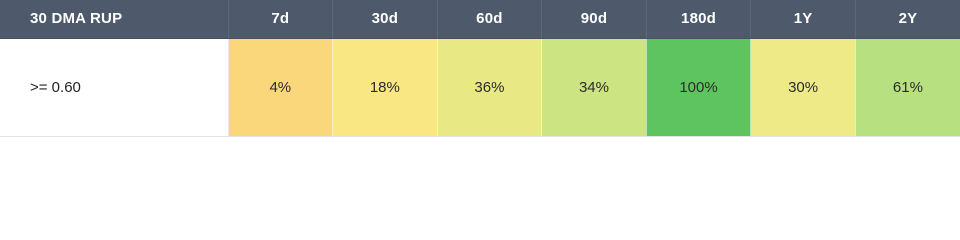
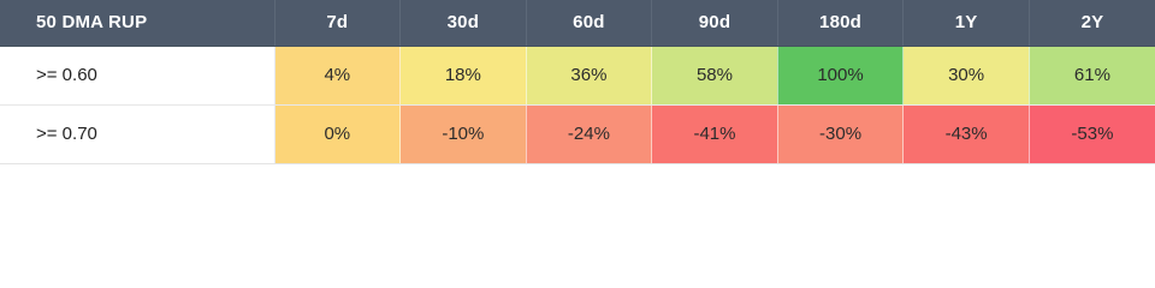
- 30 DMA RUP	7d	30d	60d	90d	180d	1Y	2Y
+ 50 DMA RUP	7d	30d	60d	90d	180d	1Y	2Y
- >= 0.60	4%	18%	36%	34%	100%	30%	61%
+ >= 0.60	4%	18%	36%	58%	100%	30%	61%
+ >= 0.70	0%	-10%	-24%	-41%	-30%	-43%	-53%
